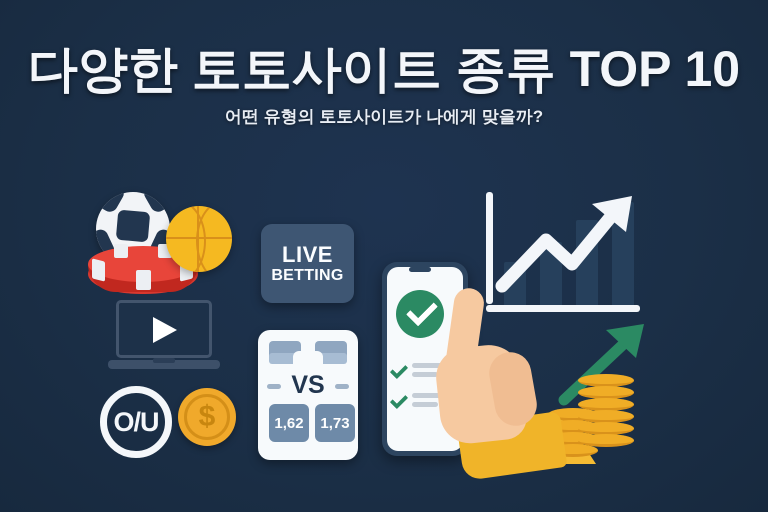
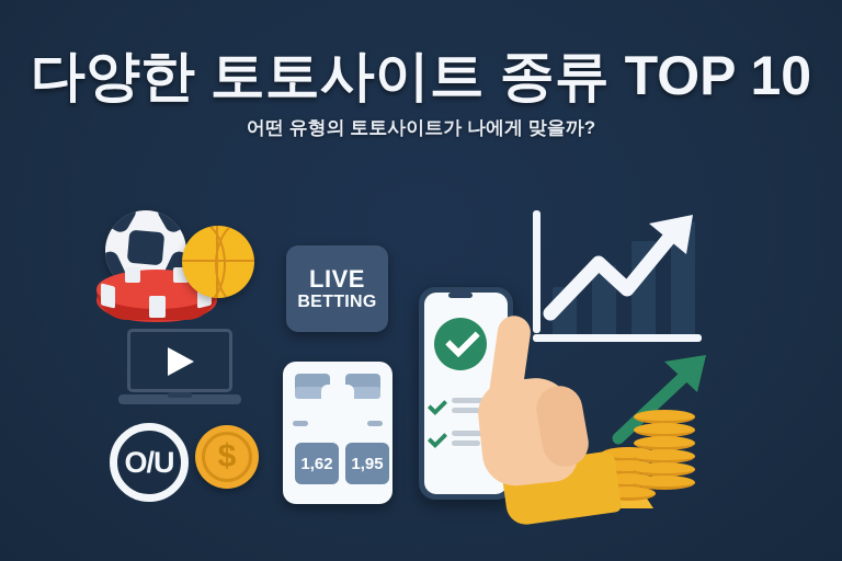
  다양한 토토사이트 종류 TOP 10
  어떤 유형의 토토사이트가 나에게 맞을까?
  O/U
  $
  LIVE
  BETTING
- VS
  1,62
- 1,73
+ 1,95
